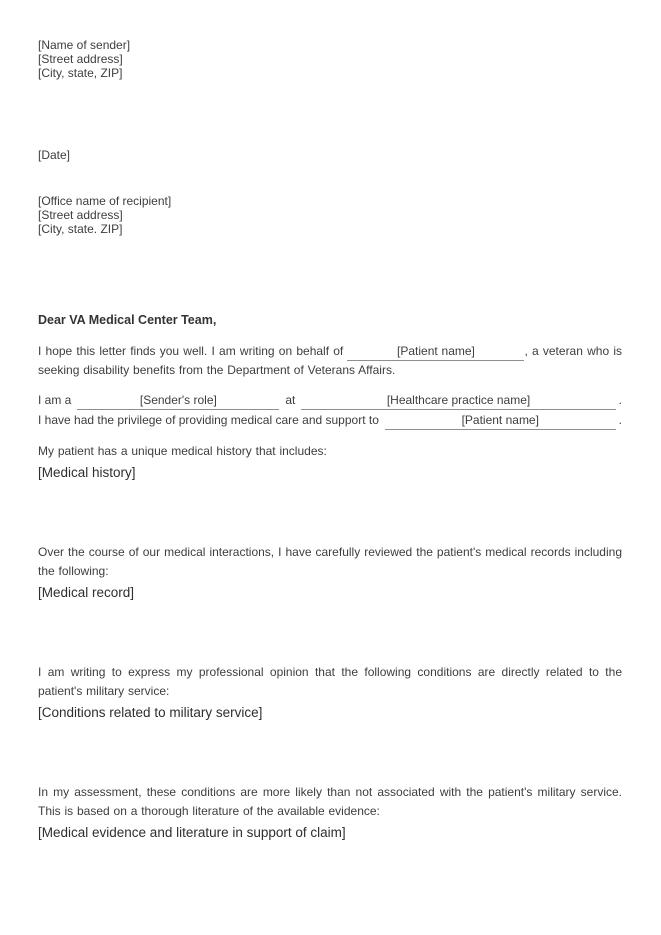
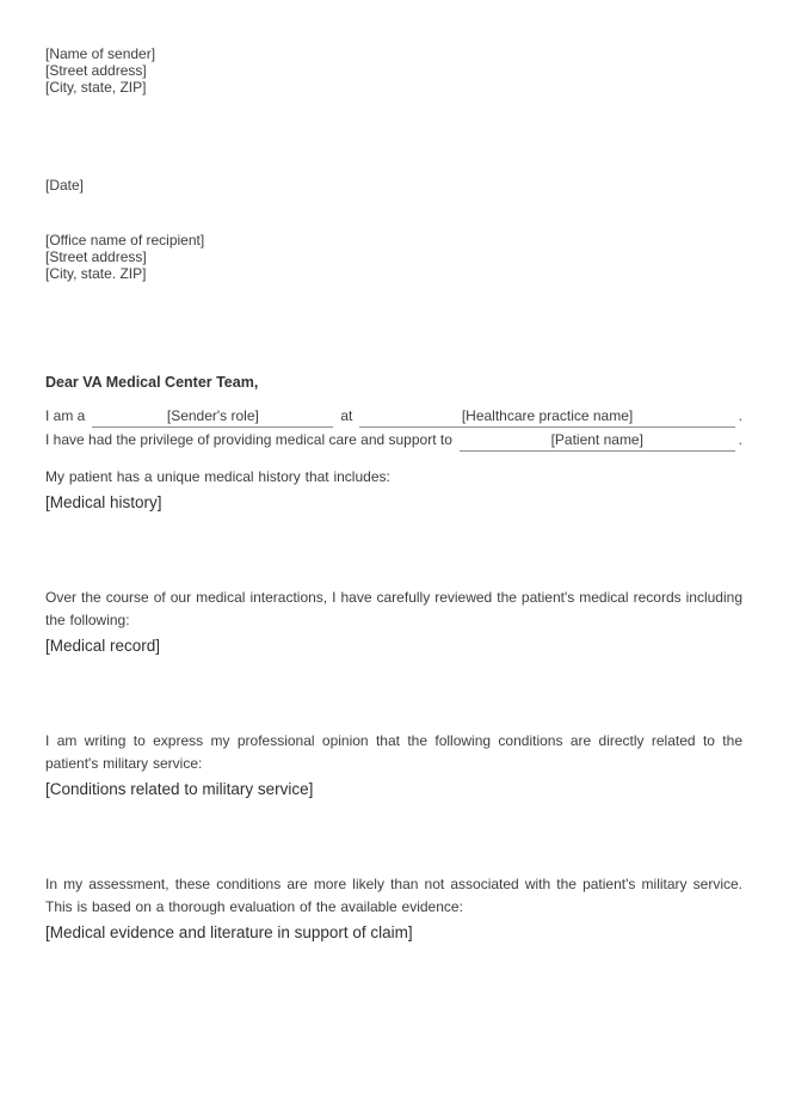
  [Name of sender]
  [Street address]
  [City, state, ZIP]
  [Date]
  [Office name of recipient]
  [Street address]
  [City, state. ZIP]
  Dear VA Medical Center Team,
- I hope this letter finds you well. I am writing on behalf of [Patient name] , a veteran who is seeking disability benefits from the Department of Veterans Affairs.
  I am a
  [Sender's role]
  at
  [Healthcare practice name]
  .
  I have had the privilege of providing medical care and support to
  [Patient name]
  .
  My patient has a unique medical history that includes:
  [Medical history]
  Over the course of our medical interactions, I have carefully reviewed the patient's medical records including the following:
  [Medical record]
  I am writing to express my professional opinion that the following conditions are directly related to the patient's military service:
  [Conditions related to military service]
- In my assessment, these conditions are more likely than not associated with the patient's military service. This is based on a thorough literature of the available evidence:
+ In my assessment, these conditions are more likely than not associated with the patient's military service. This is based on a thorough evaluation of the available evidence:
  [Medical evidence and literature in support of claim]
